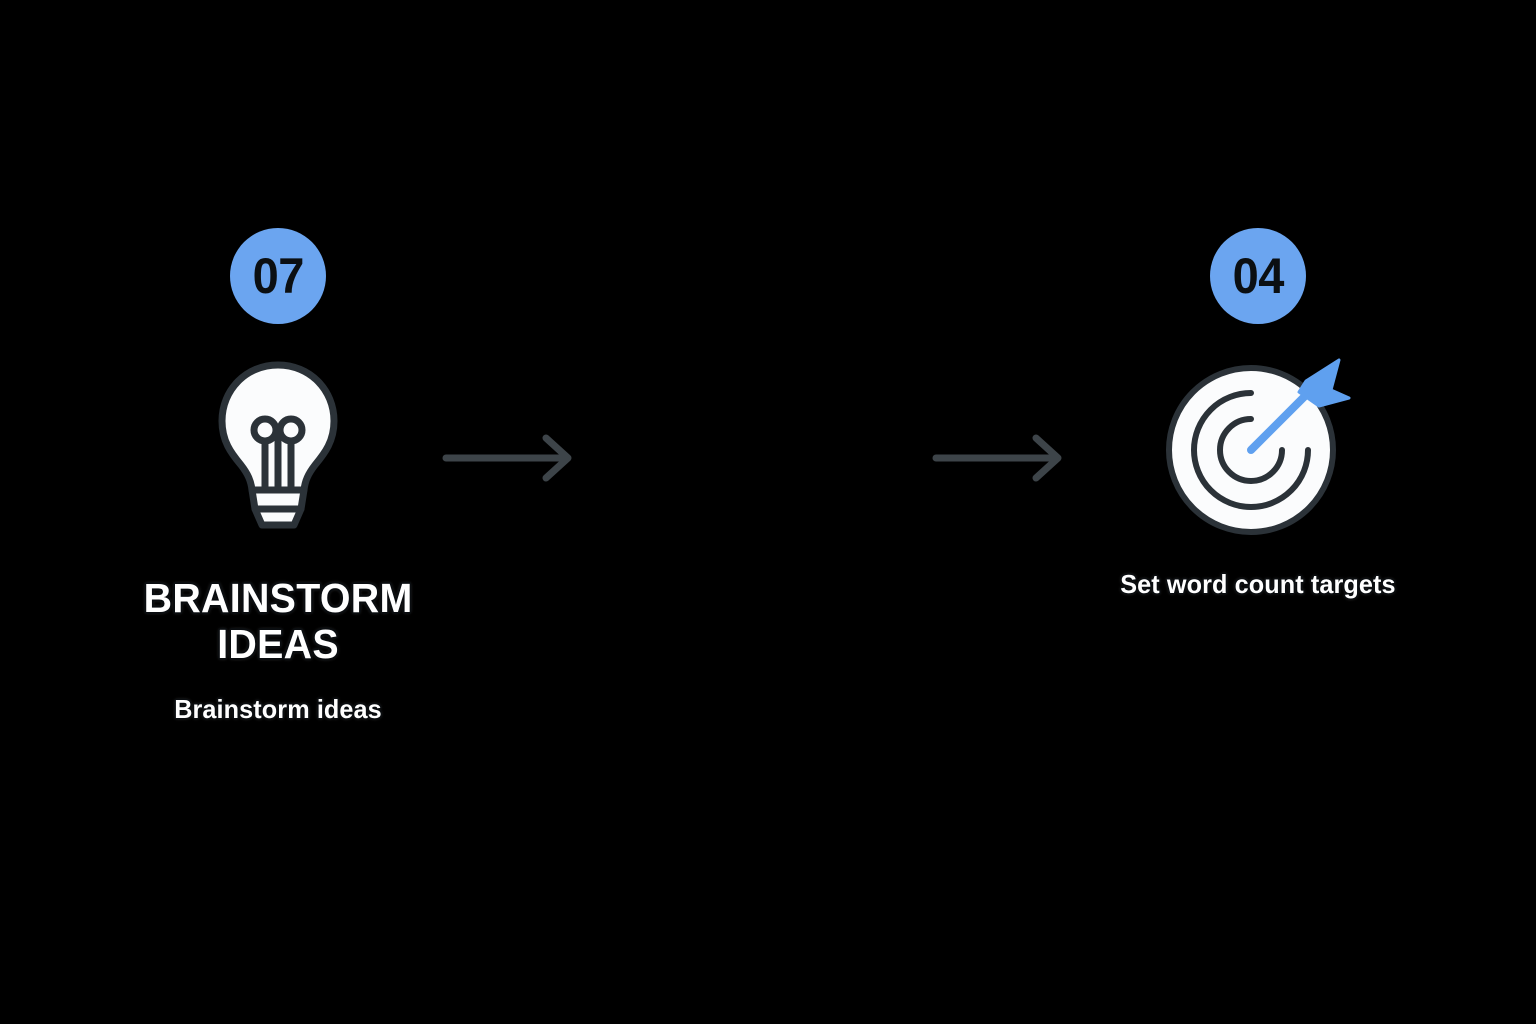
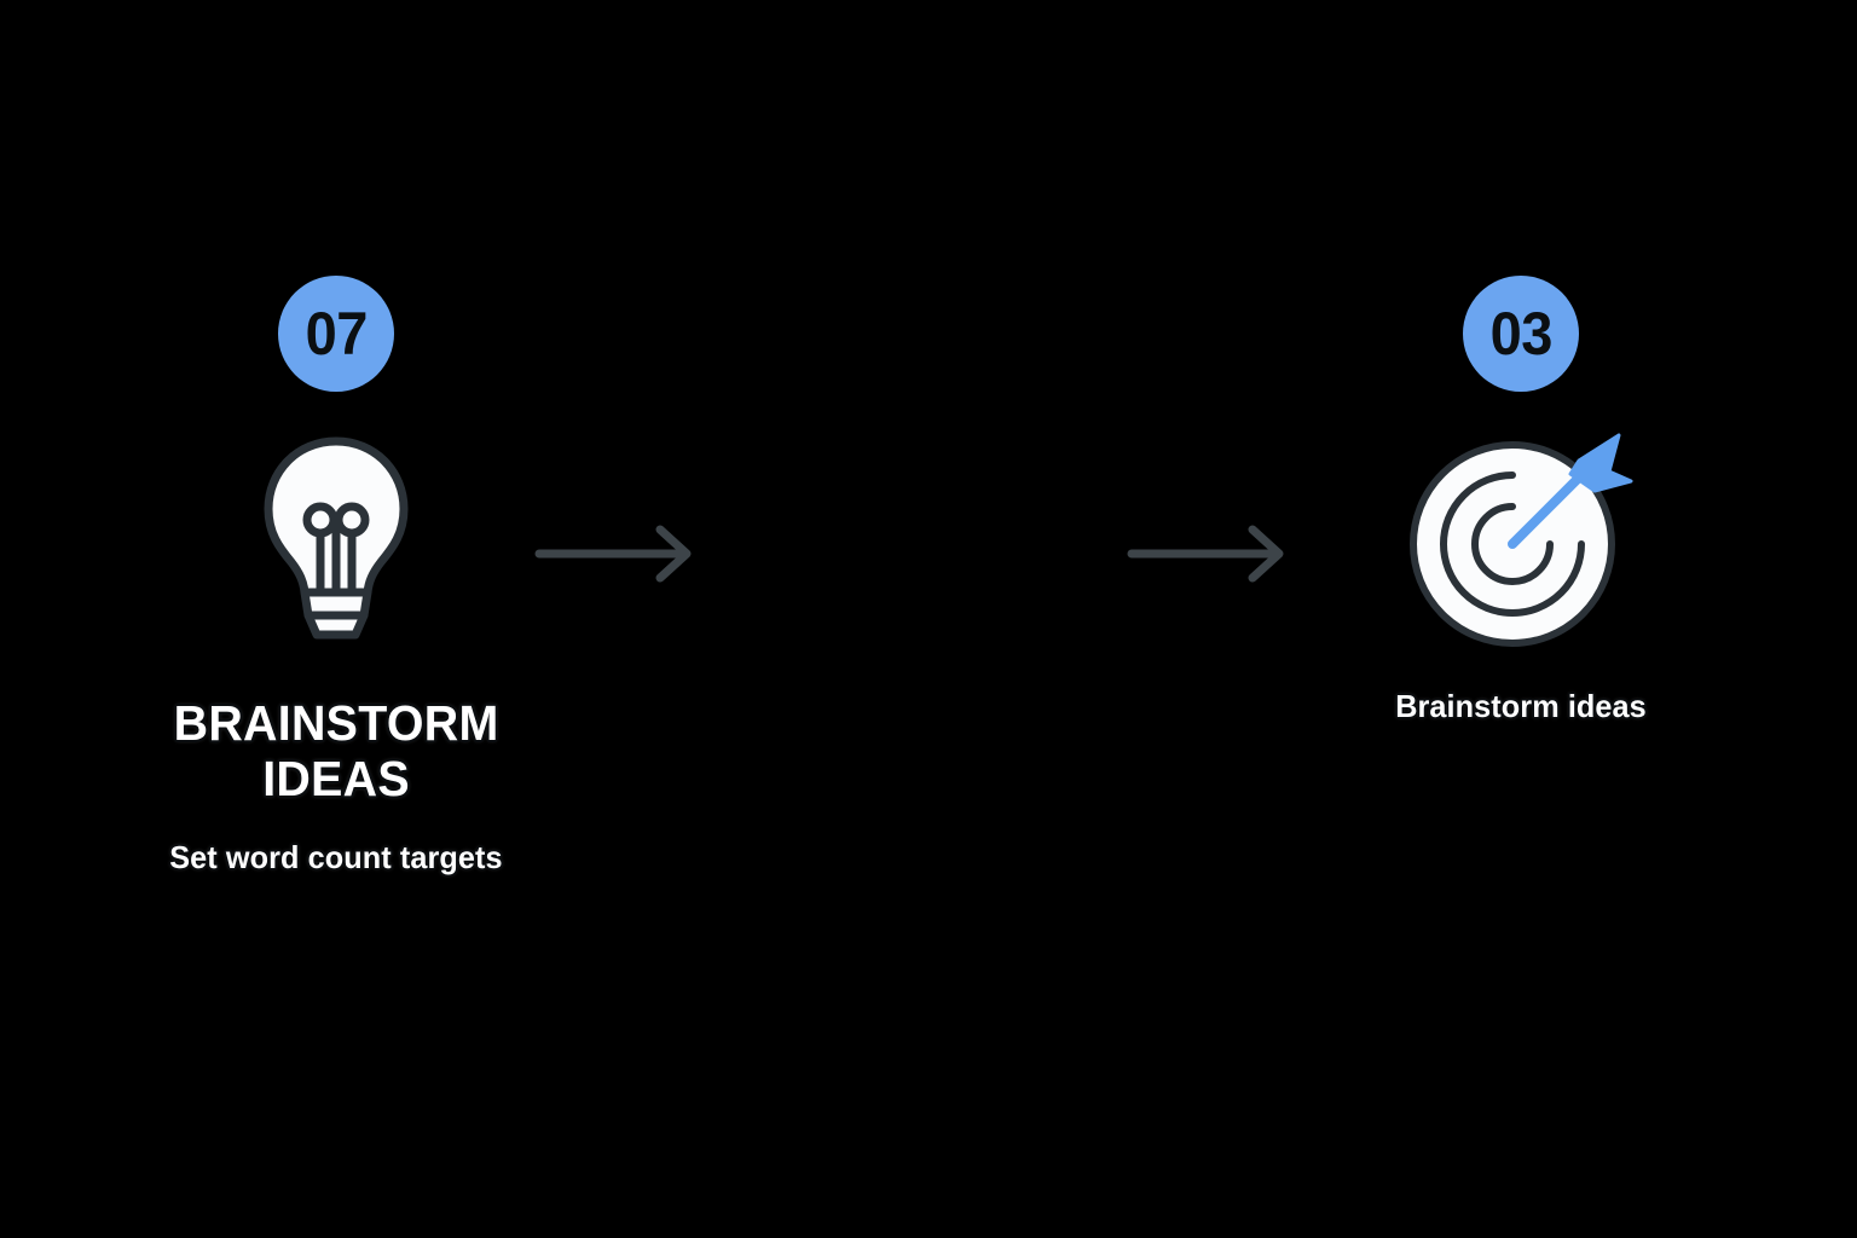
  07
  BRAINSTORM
  IDEAS
- Brainstorm ideas
+ Set word count targets
- 04
+ 03
- Set word count targets
+ Brainstorm ideas
